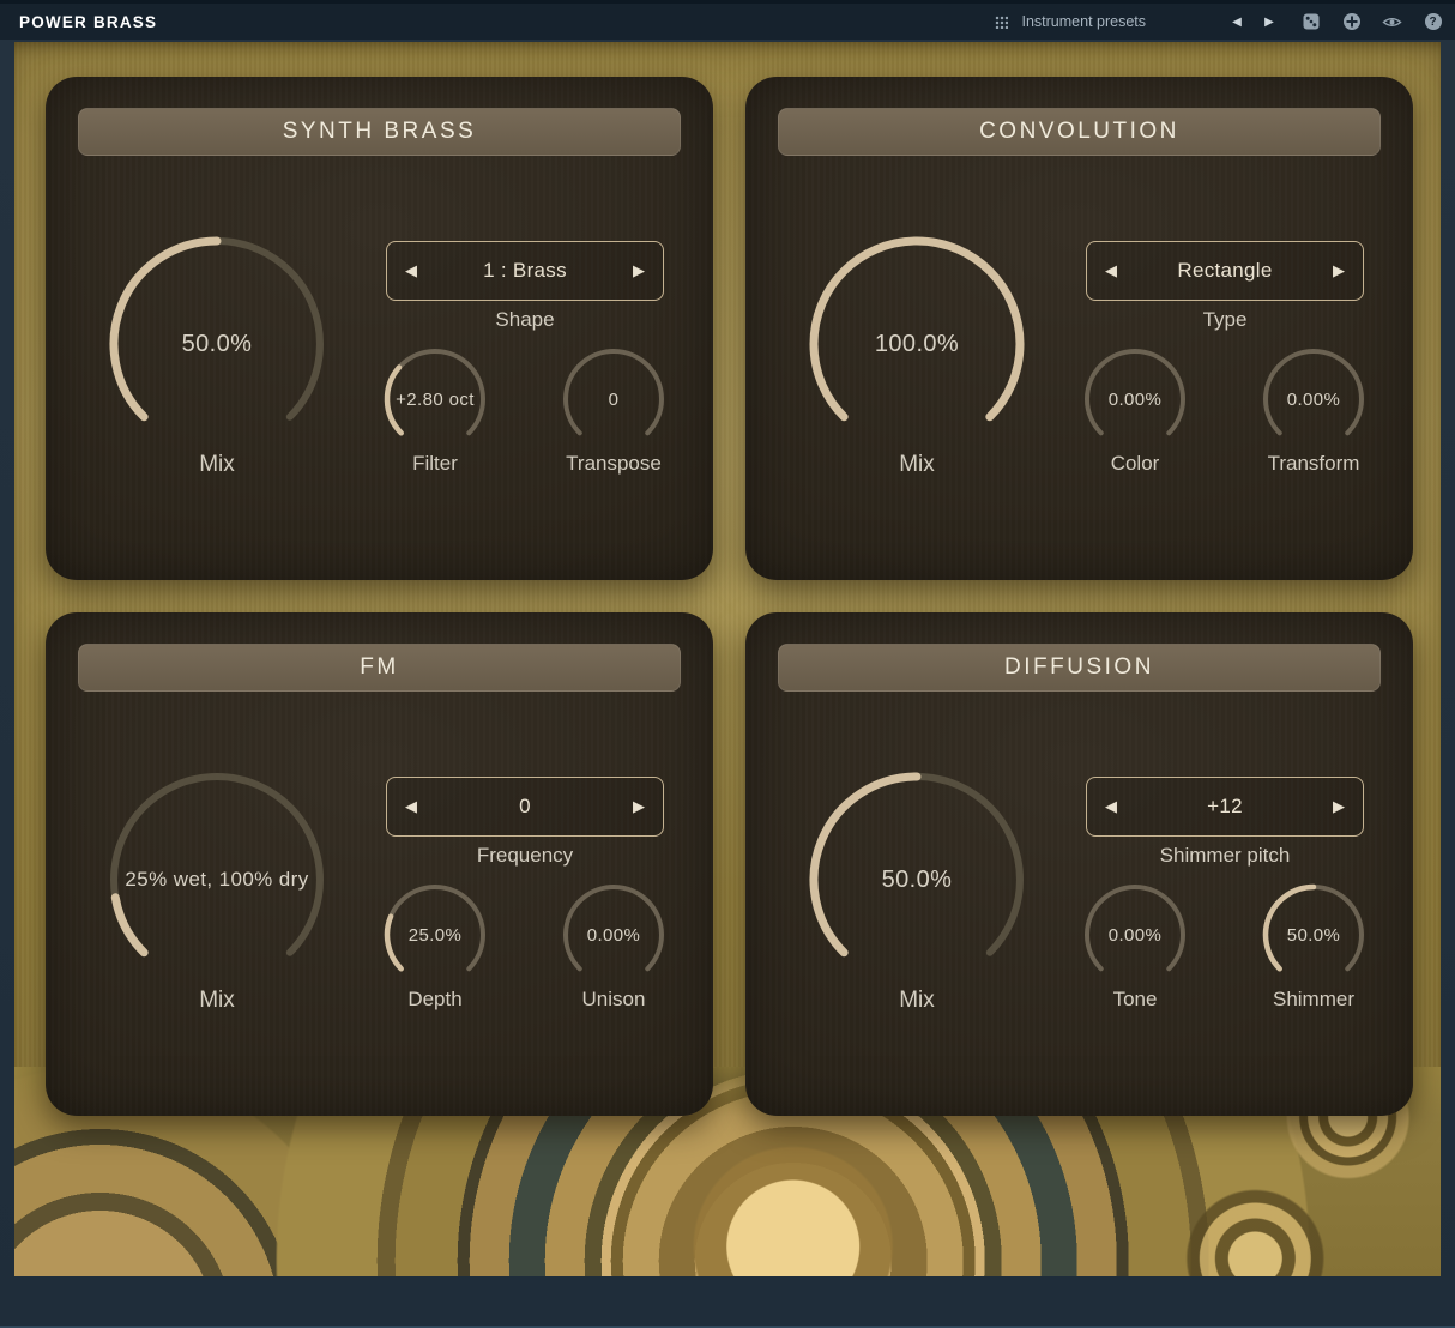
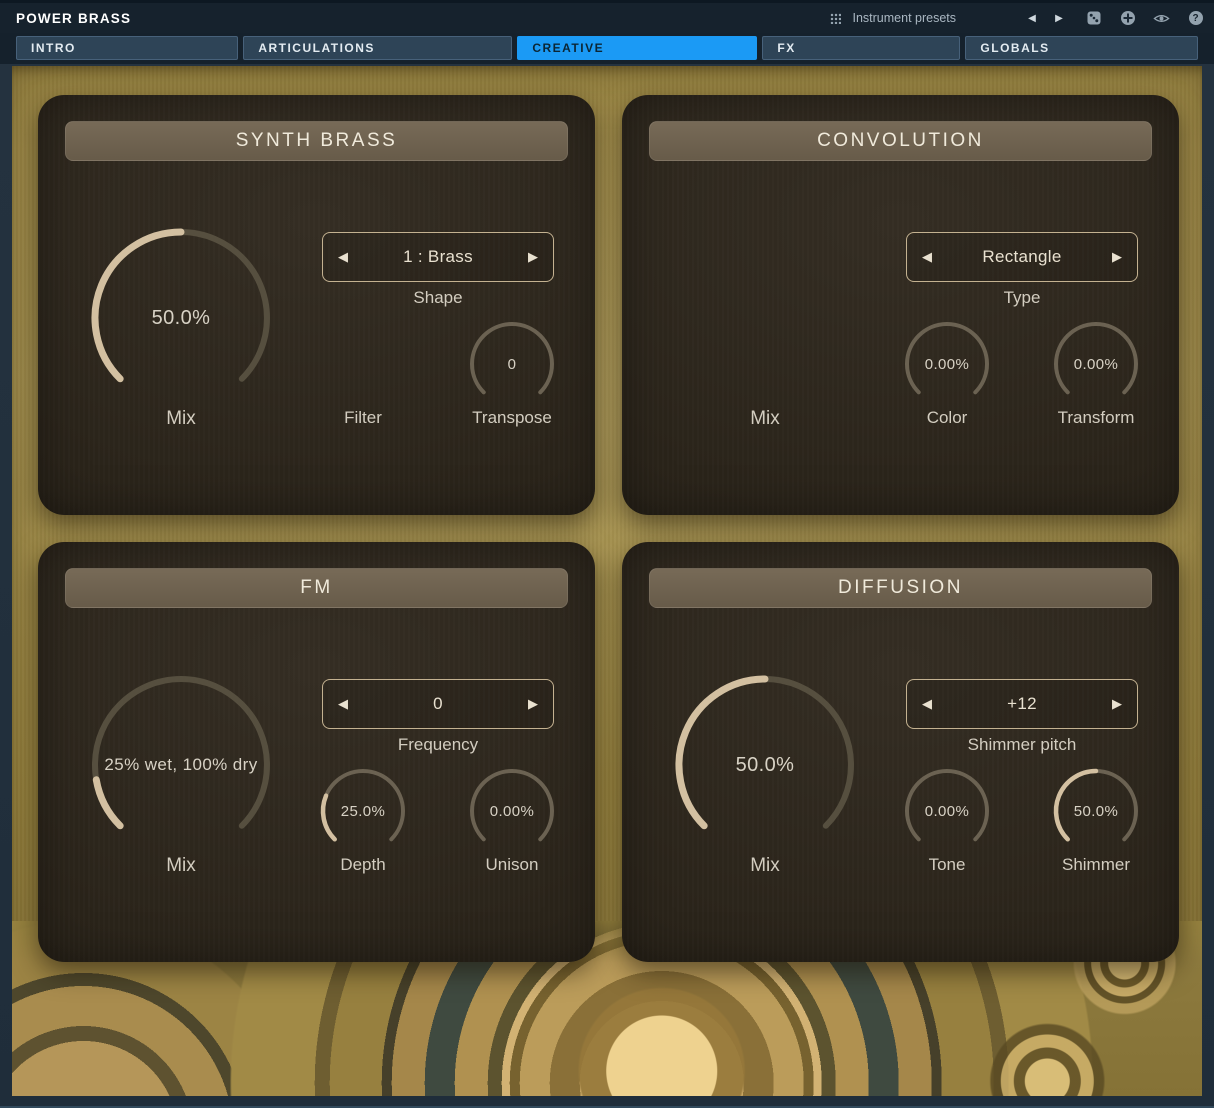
  POWER BRASS
  Instrument presets
  ◀
  ▶
  ?
+ INTRO
+ ARTICULATIONS
+ CREATIVE
+ FX
+ GLOBALS
  SYNTH BRASS
  50.0%
  Mix
  ◀
  1 : Brass
  ▶
  Shape
- +2.80 oct
  Filter
  0
  Transpose
  CONVOLUTION
- 100.0%
  Mix
  ◀
  Rectangle
  ▶
  Type
  0.00%
  Color
  0.00%
  Transform
  FM
  25% wet, 100% dry
  Mix
  ◀
  0
  ▶
  Frequency
  25.0%
  Depth
  0.00%
  Unison
  DIFFUSION
  50.0%
  Mix
  ◀
  +12
  ▶
  Shimmer pitch
  0.00%
  Tone
  50.0%
  Shimmer
